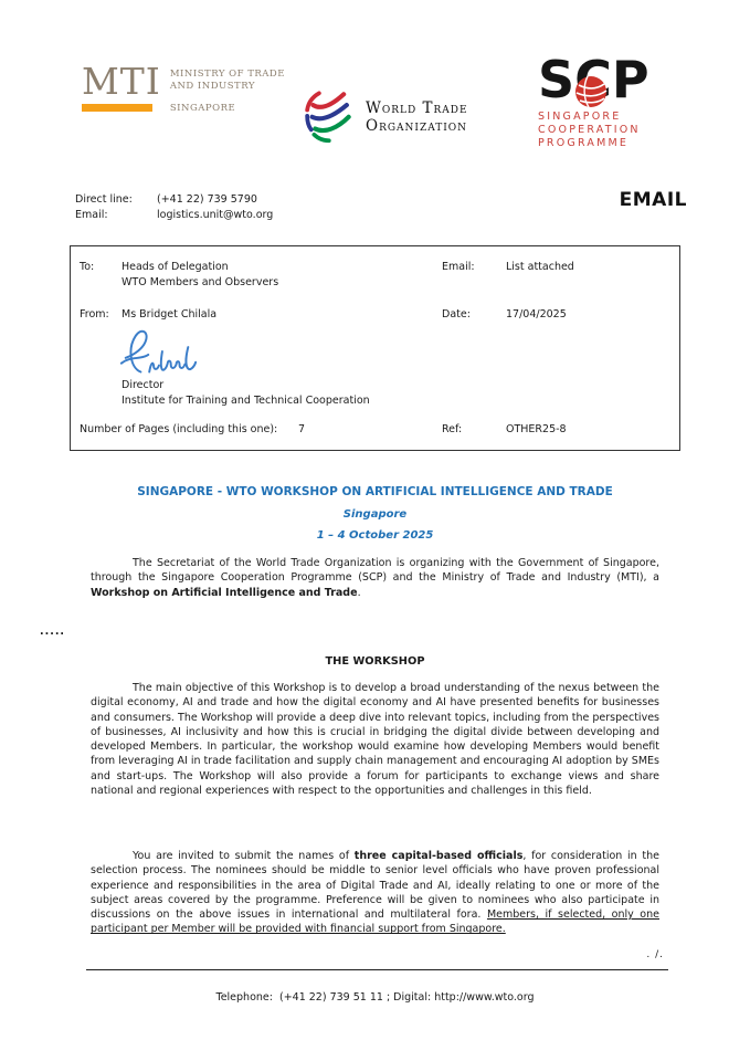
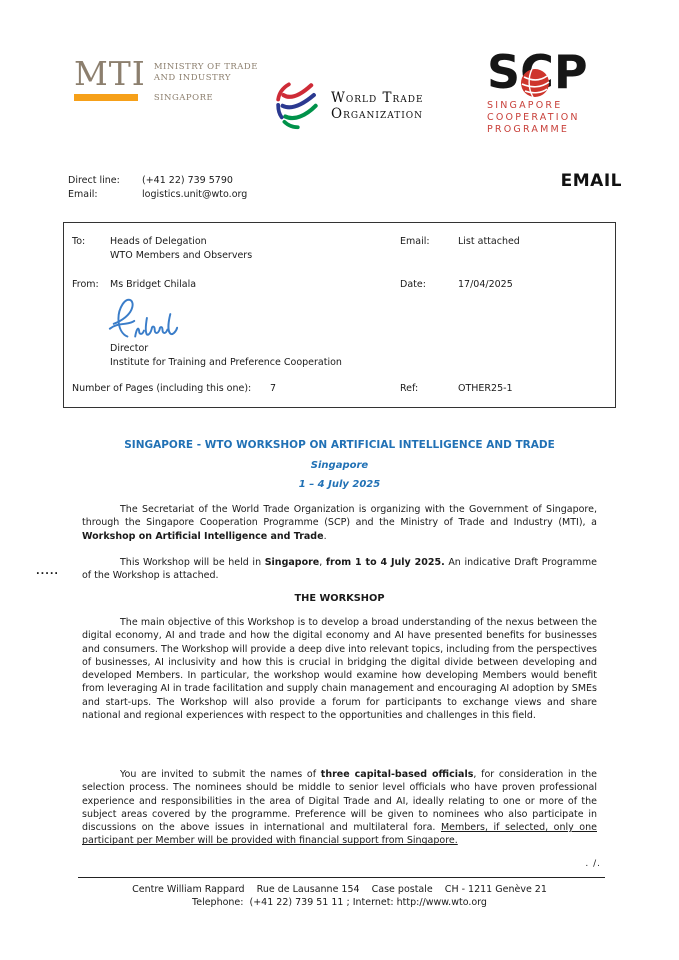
  MTI
  MINISTRY OF TRADE
  AND INDUSTRY
  SINGAPORE
  World Trade
  Organization
  SINGAPORE
  COOPERATION
  PROGRAMME
  Direct line:
  (+41 22) 739 5790
  Email:
  logistics.unit@wto.org
  EMAIL
  To:
  Heads of Delegation
  WTO Members and Observers
  Email:
  List attached
  From:
  Ms Bridget Chilala
  Date:
  17/04/2025
  Director
- Institute for Training and Technical Cooperation
+ Institute for Training and Preference Cooperation
  Number of Pages (including this one):
  7
  Ref:
- OTHER25-8
+ OTHER25-1
  SINGAPORE - WTO WORKSHOP ON ARTIFICIAL INTELLIGENCE AND TRADE
  Singapore
- 1 – 4 October 2025
+ 1 – 4 July 2025
  The Secretariat of the World Trade Organization is organizing with the Government of Singapore, through the Singapore Cooperation Programme (SCP) and the Ministry of Trade and Industry (MTI), a Workshop on Artificial Intelligence and Trade.
+ This Workshop will be held in Singapore, from 1 to 4 July 2025. An indicative Draft Programme of the Workshop is attached.
  .....
  THE WORKSHOP
  The main objective of this Workshop is to develop a broad understanding of the nexus between the digital economy, AI and trade and how the digital economy and AI have presented benefits for businesses and consumers. The Workshop will provide a deep dive into relevant topics, including from the perspectives of businesses, AI inclusivity and how this is crucial in bridging the digital divide between developing and developed Members. In particular, the workshop would examine how developing Members would benefit from leveraging AI in trade facilitation and supply chain management and encouraging AI adoption by SMEs and start-ups. The Workshop will also provide a forum for participants to exchange views and share national and regional experiences with respect to the opportunities and challenges in this field.
  You are invited to submit the names of three capital-based officials, for consideration in the selection process. The nominees should be middle to senior level officials who have proven professional experience and responsibilities in the area of Digital Trade and AI, ideally relating to one or more of the subject areas covered by the programme. Preference will be given to nominees who also participate in discussions on the above issues in international and multilateral fora. Members, if selected, only one participant per Member will be provided with financial support from Singapore.
  . /.
+ Centre William Rappard Rue de Lausanne 154 Case postale CH - 1211 Genève 21
- Telephone: (+41 22) 739 51 11 ; Digital: http://www.wto.org
+ Telephone: (+41 22) 739 51 11 ; Internet: http://www.wto.org
